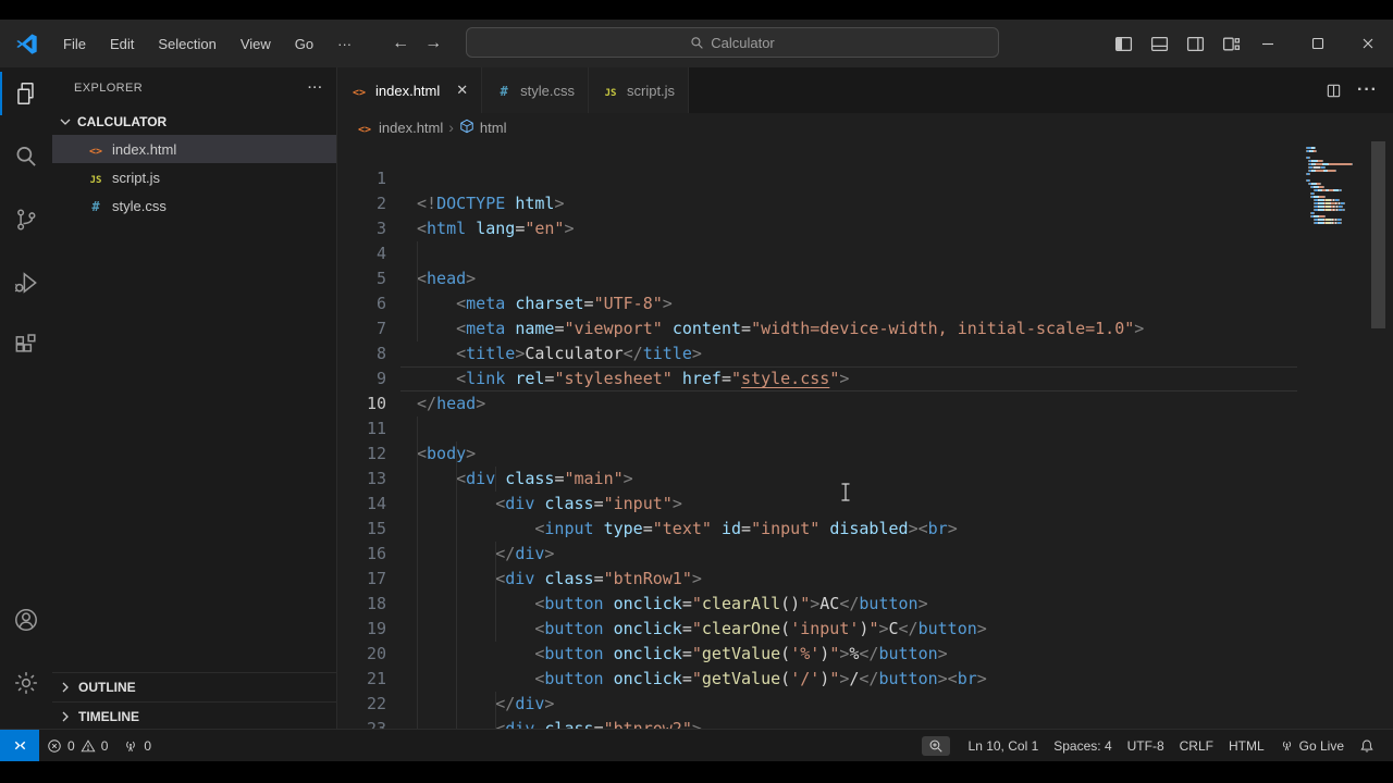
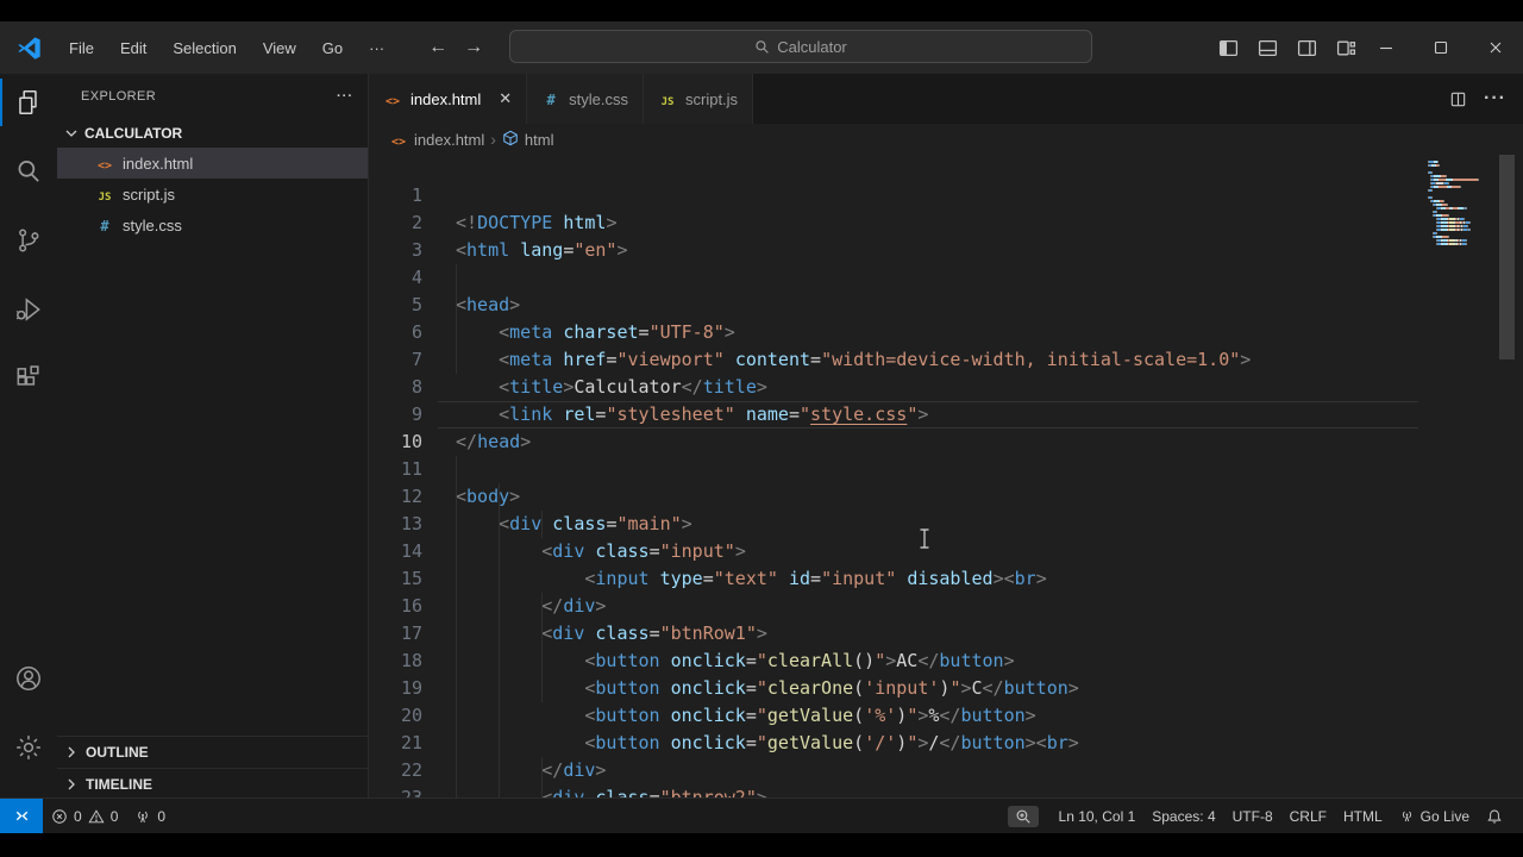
  File
  Edit
  Selection
  View
  Go
  ···
  ←
  →
  Calculator
  EXPLORER
  ···
  CALCULATOR
  <>
  index.html
  JS
  script.js
  #
  style.css
  OUTLINE
  TIMELINE
  <>
  index.html
  ✕
  #
  style.css
  JS
  script.js
  ···
  <>
  index.html
  ›
  html
  1
  <!DOCTYPE html>
  2
  <html lang="en">
  3
  4
  <head>
  5
  <meta charset="UTF-8">
  6
- <meta name="viewport" content="width=device-width, initial-scale=1.0">
+ <meta href="viewport" content="width=device-width, initial-scale=1.0">
  7
  <title>Calculator</title>
  8
- <link rel="stylesheet" href="style.css">
+ <link rel="stylesheet" name="style.css">
  9
  </head>
  10
  11
  <body>
  12
  <div class="main">
  13
  <div class="input">
  14
  <input type="text" id="input" disabled><br>
  15
  </div>
  16
  <div class="btnRow1">
  17
  <button onclick="clearAll()">AC</button>
  18
  <button onclick="clearOne('input')">C</button>
  19
  <button onclick="getValue('%')">%</button>
  20
  <button onclick="getValue('/')">/</button><br>
  21
  </div>
  22
  0
  0
  0
  Ln 10, Col 1
  Spaces: 4
  UTF-8
  CRLF
  HTML
  Go Live
